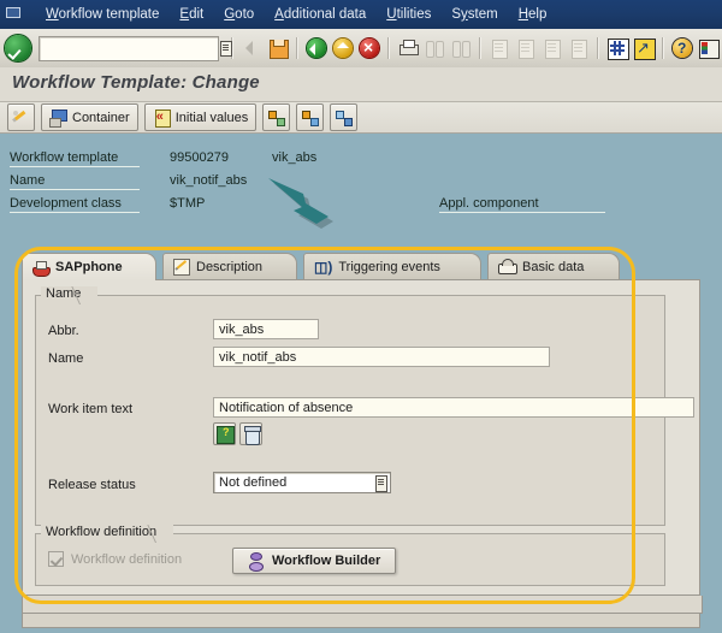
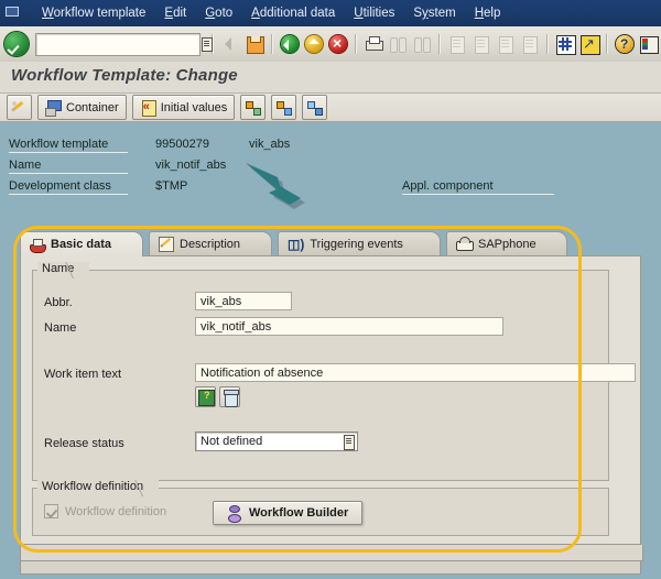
  Workflow template
  Edit
  Goto
  Additional data
  Utilities
  System
  Help
  Workflow Template: Change
  Container
  Initial values
  Workflow template
  99500279
  vik_abs
  Name
  vik_notif_abs
  Development class
  $TMP
  Appl. component
- SAPphone
+ Basic data
  Description
  ◫)
  Triggering events
- Basic data
+ SAPphone
  Name
  Abbr.
  vik_abs
  Name
  vik_notif_abs
  Work item text
  Notification of absence
  Release status
  Not defined
  Workflow definition
  Workflow definition
  Workflow Builder
